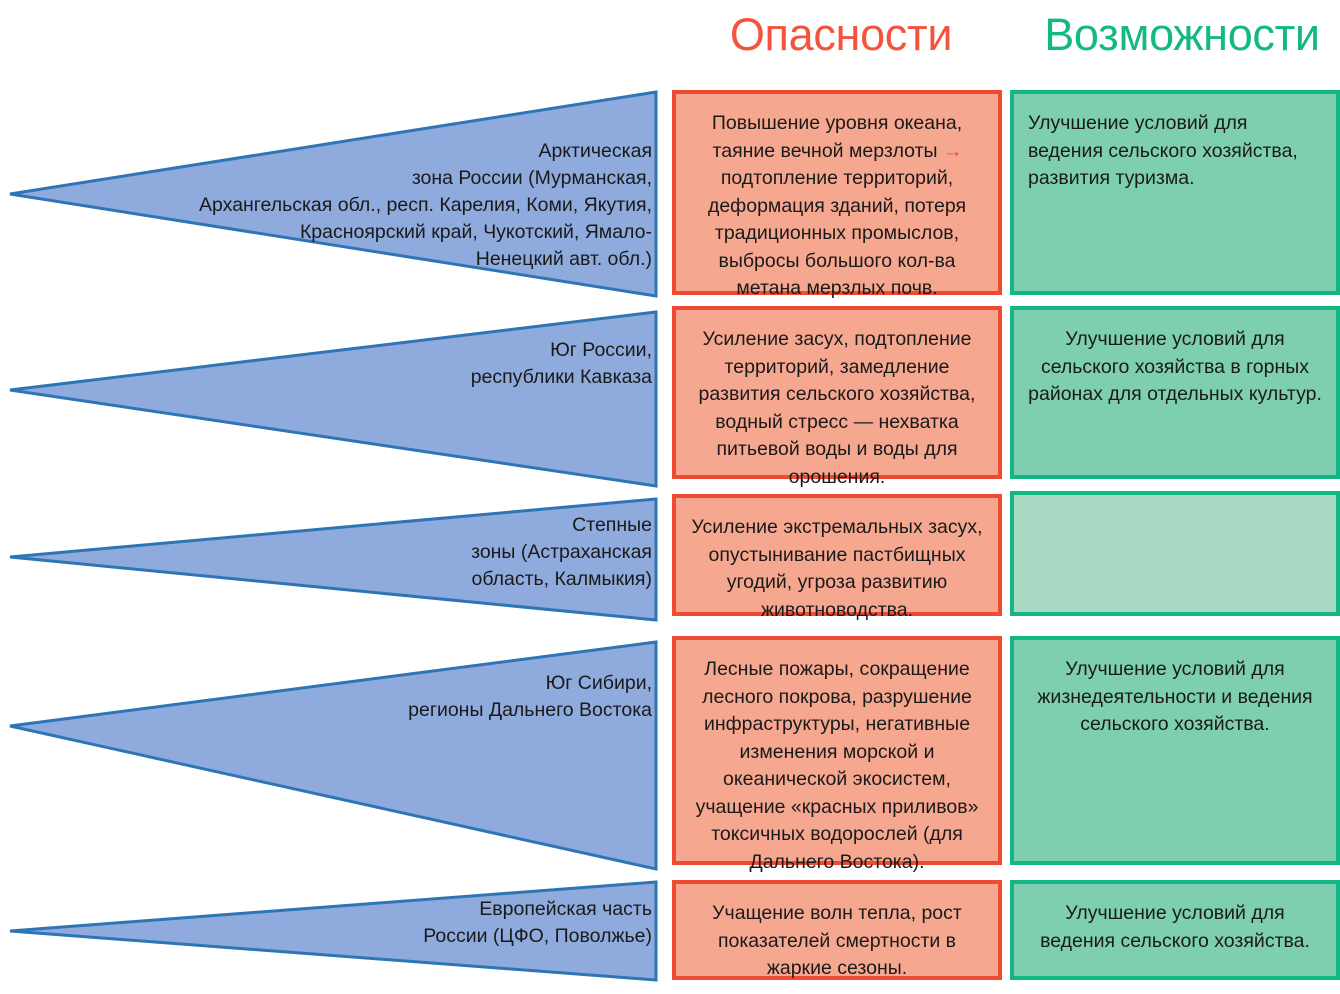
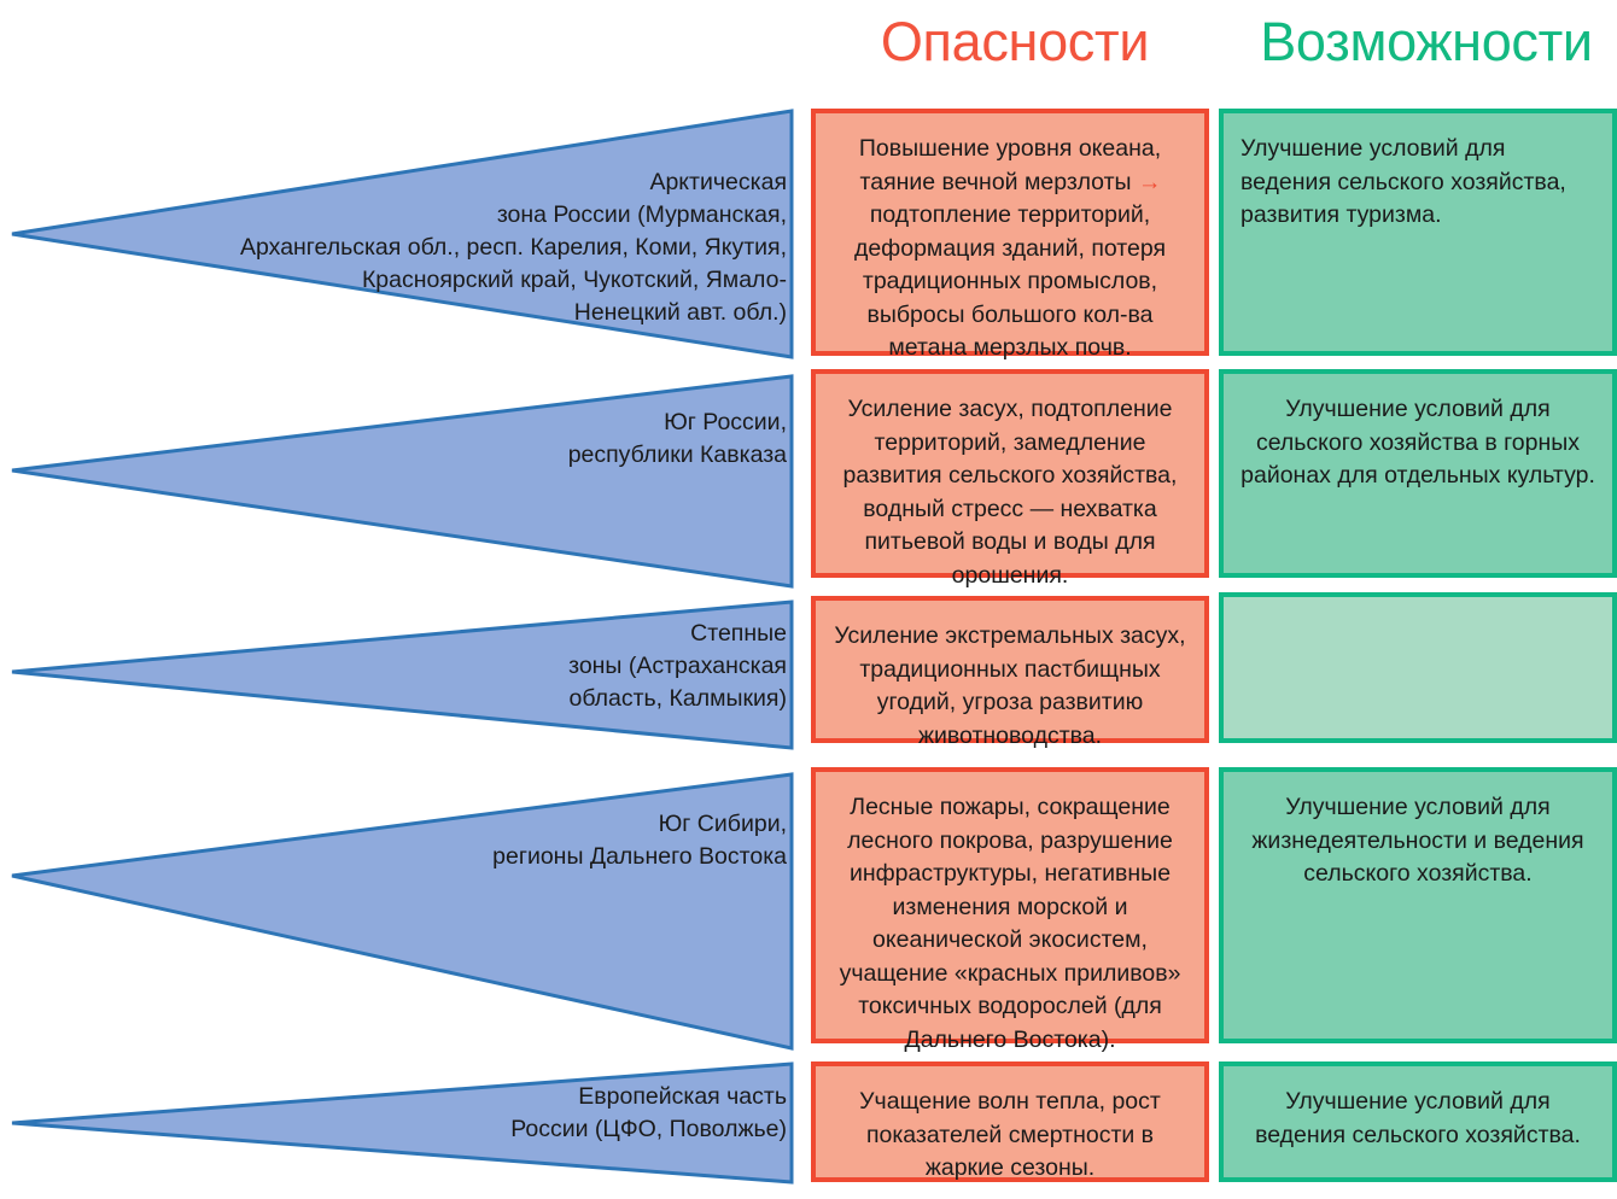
  Опасности
  Возможности
  Арктическая
  зона России (Мурманская,
  Архангельская обл., респ. Карелия, Коми, Якутия,
  Красноярский край, Чукотский, Ямало-
  Ненецкий авт. обл.)
  Повышение уровня океана, таяние вечной мерзлоты → подтопление территорий, деформация зданий, потеря традиционных промыслов, выбросы большого кол-ва метана мерзлых почв.
  Улучшение условий для ведения сельского хозяйства, развития туризма.
  Юг России,
  республики Кавказа
  Усиление засух, подтопление территорий, замедление развития сельского хозяйства, водный стресс — нехватка питьевой воды и воды для орошения.
  Улучшение условий для сельского хозяйства в горных районах для отдельных культур.
  Степные
  зоны (Астраханская
  область, Калмыкия)
- Усиление экстремальных засух, опустынивание пастбищных угодий, угроза развитию животноводства.
+ Усиление экстремальных засух, традиционных пастбищных угодий, угроза развитию животноводства.
  Юг Сибири,
  регионы Дальнего Востока
  Лесные пожары, сокращение лесного покрова, разрушение инфраструктуры, негативные изменения морской и океанической экосистем, учащение «красных приливов» токсичных водорослей (для Дальнего Востока).
  Улучшение условий для жизнедеятельности и ведения сельского хозяйства.
  Европейская часть
  России (ЦФО, Поволжье)
  Учащение волн тепла, рост показателей смертности в жаркие сезоны.
  Улучшение условий для ведения сельского хозяйства.
